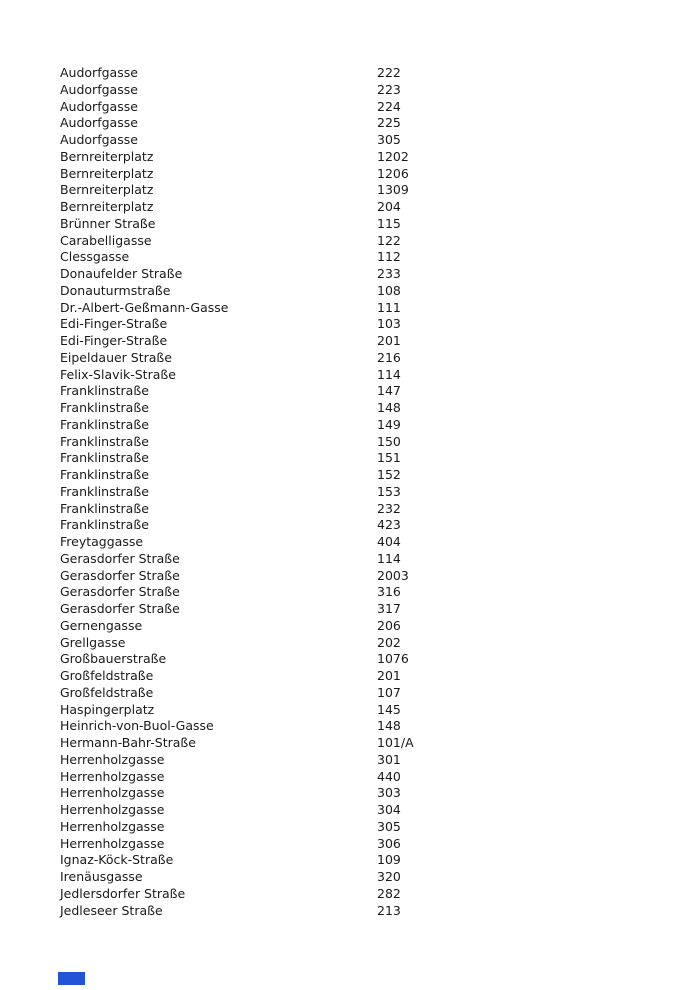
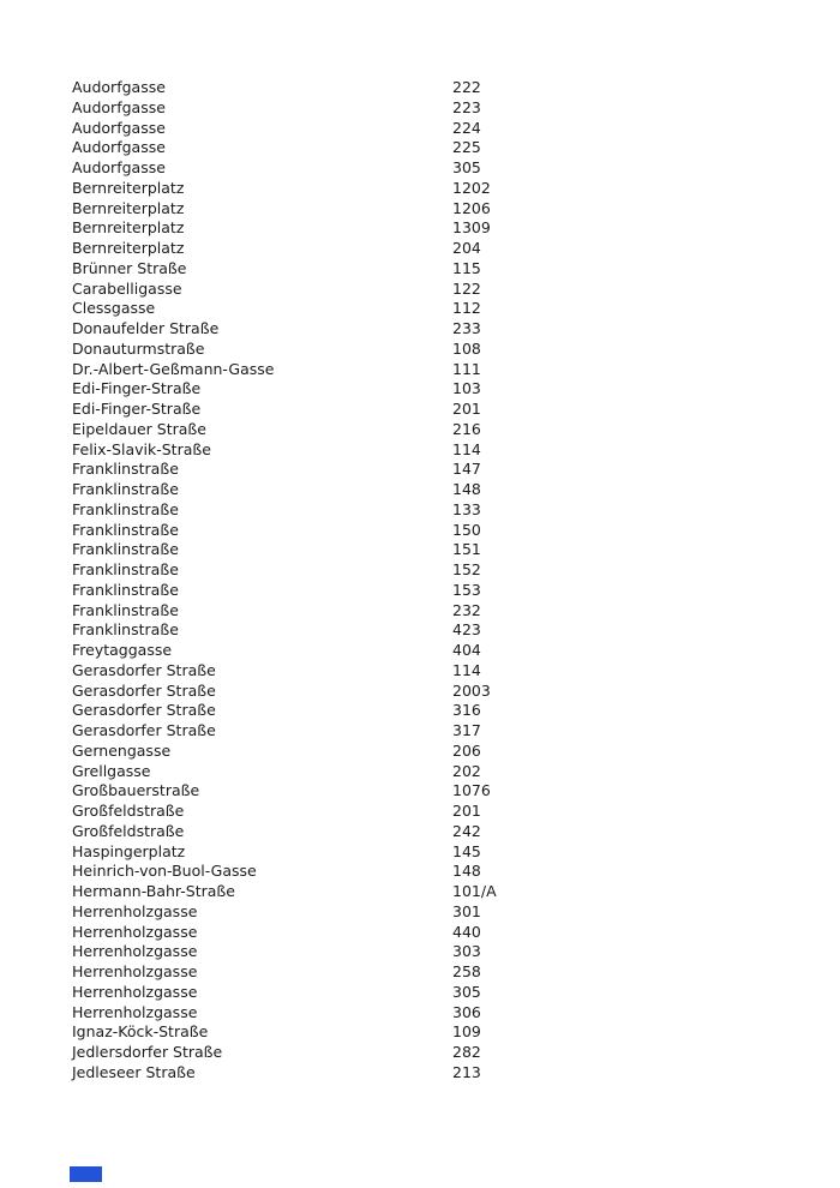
  Audorfgasse
  222
  Audorfgasse
  223
  Audorfgasse
  224
  Audorfgasse
  225
  Audorfgasse
  305
  Bernreiterplatz
  1202
  Bernreiterplatz
  1206
  Bernreiterplatz
  1309
  Bernreiterplatz
  204
  Brünner Straße
  115
  Carabelligasse
  122
  Clessgasse
  112
  Donaufelder Straße
  233
  Donauturmstraße
  108
  Dr.-Albert-Geßmann-Gasse
  111
  Edi-Finger-Straße
  103
  Edi-Finger-Straße
  201
  Eipeldauer Straße
  216
  Felix-Slavik-Straße
  114
  Franklinstraße
  147
  Franklinstraße
  148
  Franklinstraße
- 149
+ 133
  Franklinstraße
  150
  Franklinstraße
  151
  Franklinstraße
  152
  Franklinstraße
  153
  Franklinstraße
  232
  Franklinstraße
  423
  Freytaggasse
  404
  Gerasdorfer Straße
  114
  Gerasdorfer Straße
  2003
  Gerasdorfer Straße
  316
  Gerasdorfer Straße
  317
  Gernengasse
  206
  Grellgasse
  202
  Großbauerstraße
  1076
  Großfeldstraße
  201
  Großfeldstraße
- 107
+ 242
  Haspingerplatz
  145
  Heinrich-von-Buol-Gasse
  148
  Hermann-Bahr-Straße
  101/A
  Herrenholzgasse
  301
  Herrenholzgasse
  440
  Herrenholzgasse
  303
  Herrenholzgasse
- 304
+ 258
  Herrenholzgasse
  305
  Herrenholzgasse
  306
  Ignaz-Köck-Straße
  109
- Irenäusgasse
- 320
  Jedlersdorfer Straße
  282
  Jedleseer Straße
  213
